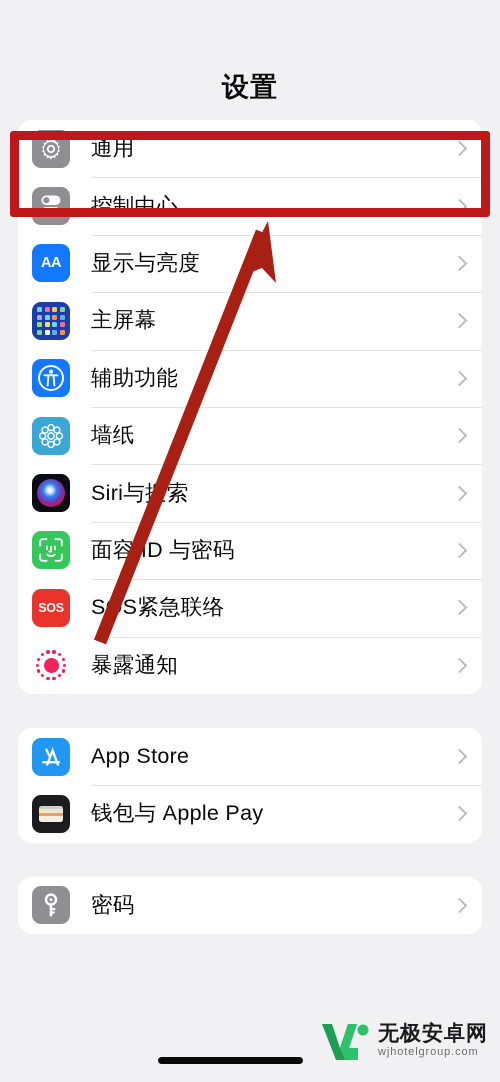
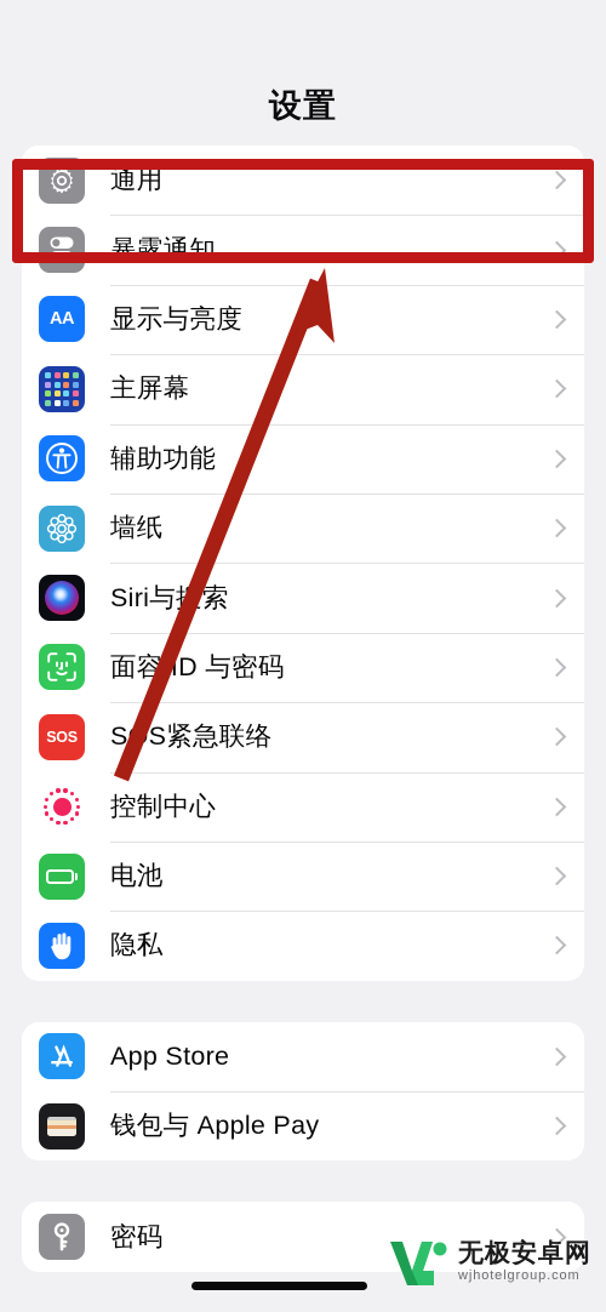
  设置
  通用
- 控制中心
+ 暴露通知
  AA
  显示与亮度
  主屏幕
  辅助功能
  墙纸
  Siri与索
  面容 ID 与密码
  SOS
  SS紧急联络
- 暴露通知
+ 控制中心
+ 电池
+ 隐私
  App Store
  钱包与 Apple Pay
  密码
  无极安卓网
  wjhotelgroup.com
